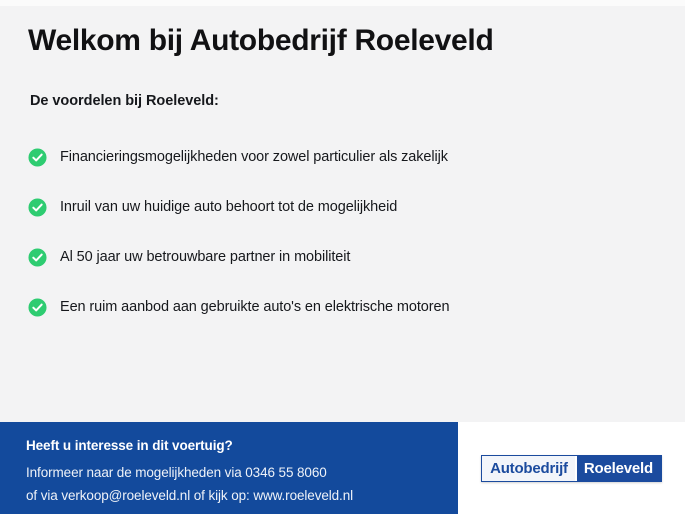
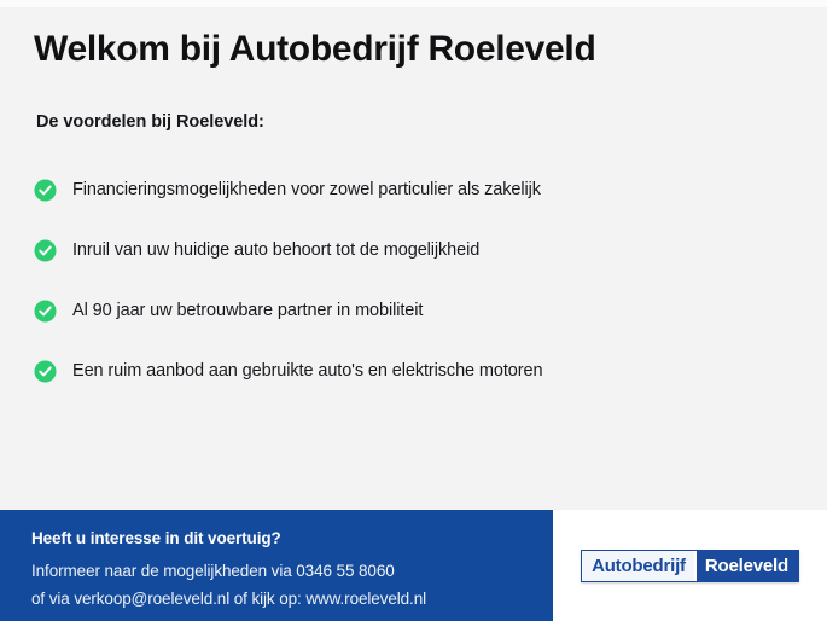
  Welkom bij Autobedrijf Roeleveld
  De voordelen bij Roeleveld:
  Financieringsmogelijkheden voor zowel particulier als zakelijk
  Inruil van uw huidige auto behoort tot de mogelijkheid
- Al 50 jaar uw betrouwbare partner in mobiliteit
+ Al 90 jaar uw betrouwbare partner in mobiliteit
  Een ruim aanbod aan gebruikte auto's en elektrische motoren
  Heeft u interesse in dit voertuig?
  Informeer naar de mogelijkheden via 0346 55 8060
  of via verkoop@roeleveld.nl of kijk op: www.roeleveld.nl
  Autobedrijf
  Roeleveld
